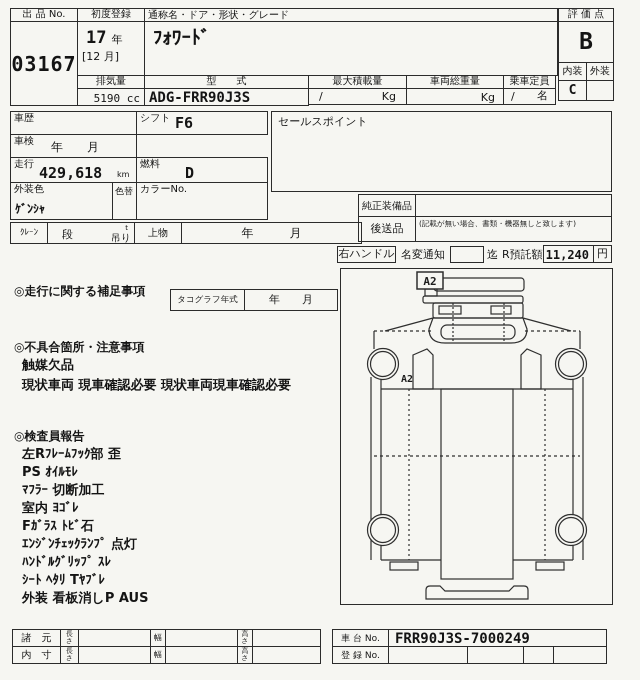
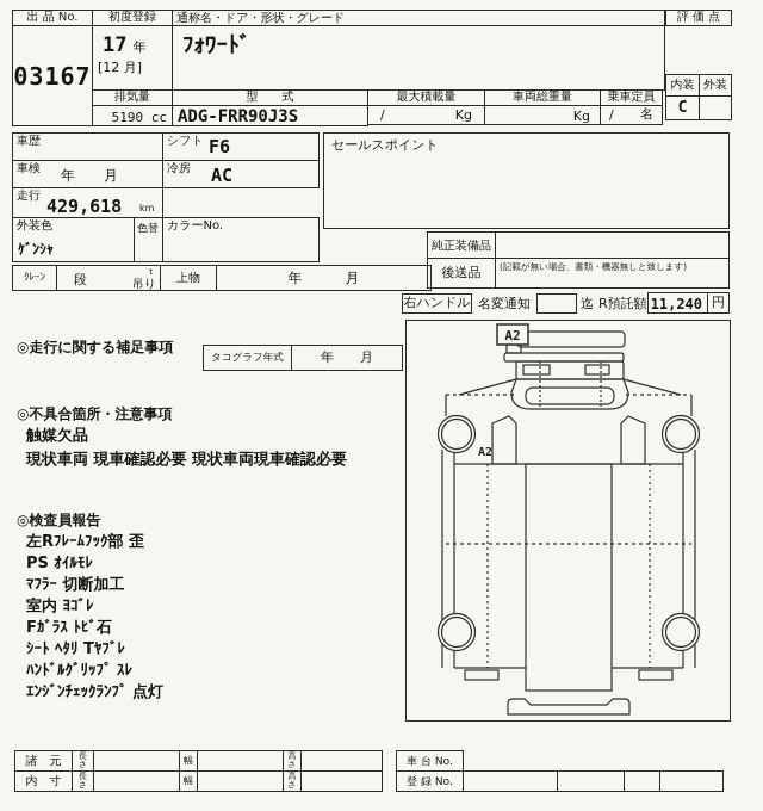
  出 品 No.
  03167
  初度登録
  17 年
  [12 月]
  通称名・ドア・形状・グレード
  ﾌｫﾜｰﾄﾞ
  排気量
  5190 cc
  型 式
  ADG-FRR90J3S
  最大積載量
  /
  Kg
  車両総重量
  Kg
  乗車定員
  /
  名
  評 価 点
- B
  内装
  外装
  C
  車歴
  シフト
  F6
  車検
  年 月
+ 冷房
+ AC
  走行
  429,618
  km
- 燃料
- D
  外装色
  ｹﾞﾝｼｬ
  色替
  カラーNo.
  ｸﾚｰﾝ
  段
  t
  吊り
  上物
  年 月
  セールスポイント
  純正装備品
  後送品
  (記載が無い場合、書類・機器無しと致します)
  右ハンドル
  名変通知
  迄
  R預託額
  11,240
  円
  ◎走行に関する補足事項
  タコグラフ年式
  年 月
  ◎不具合箇所・注意事項
  触媒欠品
  現状車両 現車確認必要 現状車両現車確認必要
  ◎検査員報告
  左Rﾌﾚｰﾑﾌｯｸ部 歪
  PS ｵｲﾙﾓﾚ
  ﾏﾌﾗｰ 切断加工
  室内 ﾖｺﾞﾚ
  Fｶﾞﾗｽ ﾄﾋﾞ石
- ｴﾝｼﾞﾝﾁｪｯｸﾗﾝﾌﾟ 点灯
+ ｼｰﾄ ﾍﾀﾘ Tﾔﾌﾞﾚ
  ﾊﾝﾄﾞﾙｸﾞﾘｯﾌﾟ ｽﾚ
- ｼｰﾄ ﾍﾀﾘ Tﾔﾌﾞﾚ
+ ｴﾝｼﾞﾝﾁｪｯｸﾗﾝﾌﾟ 点灯
- 外装 看板消しP AUS
  A2
  A2
  諸 元
  長さ
  幅
  高さ
  内 寸
  長さ
  幅
  高さ
  車 台 No.
- FRR90J3S-7000249
  登 録 No.
